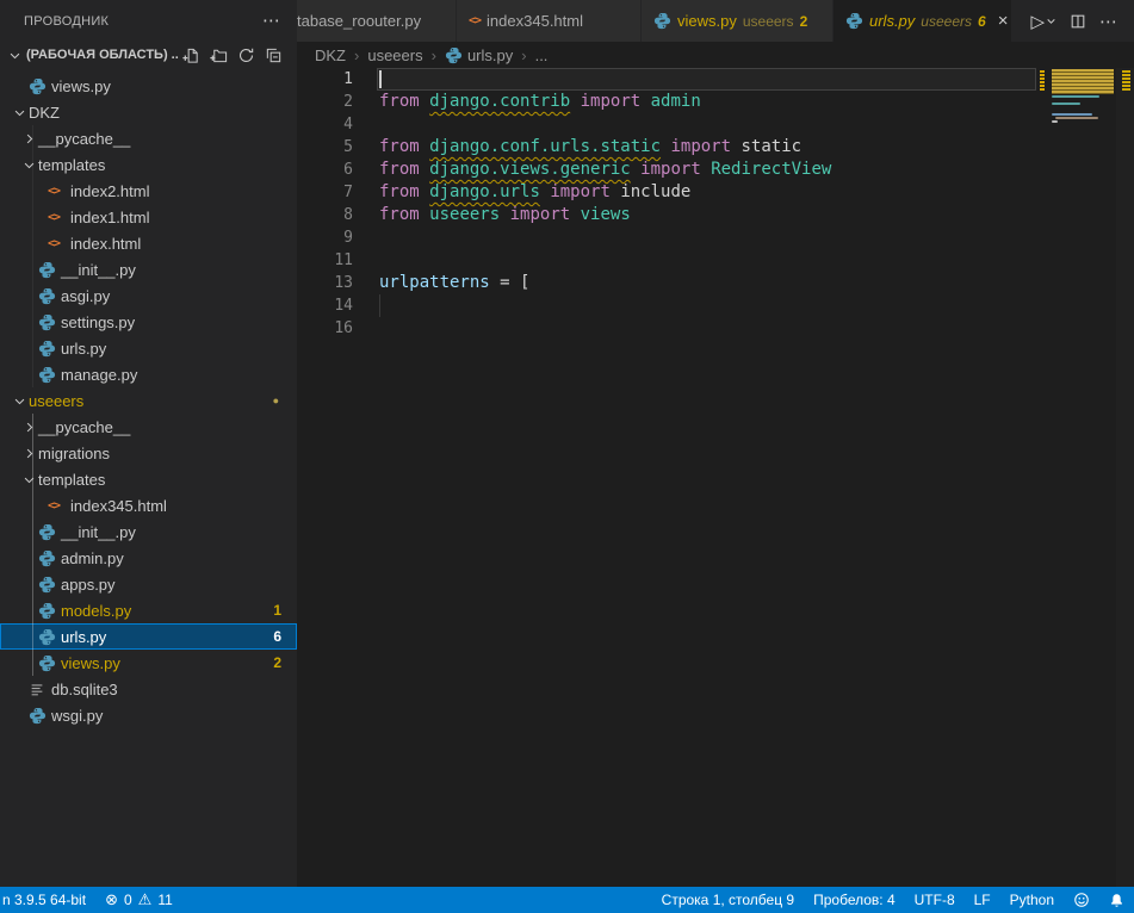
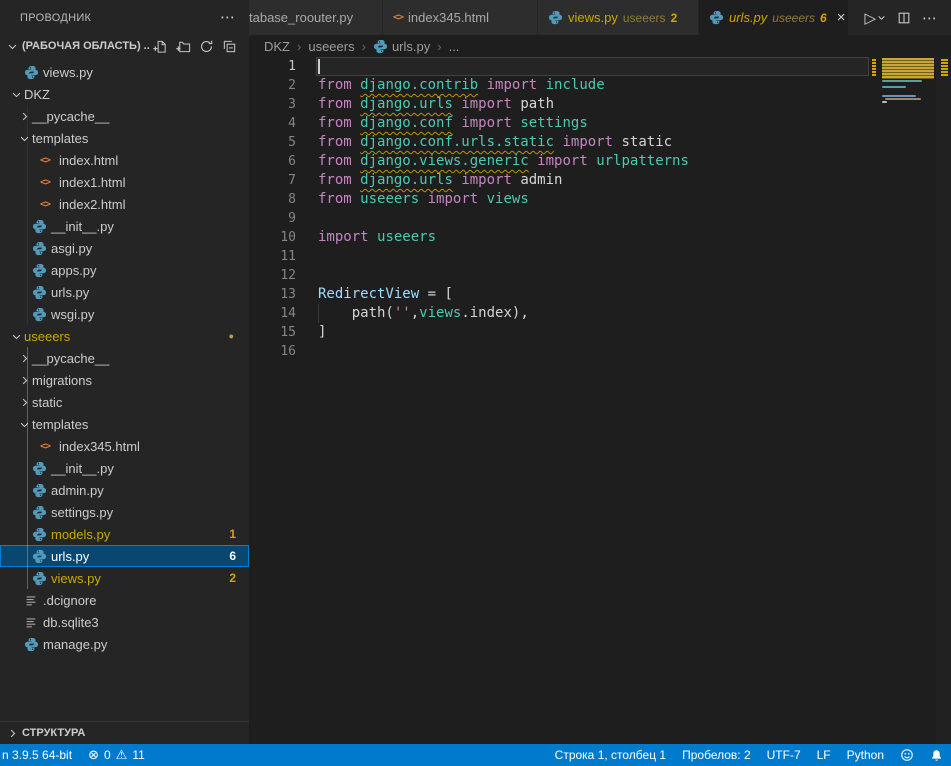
  ПРОВОДНИК
  ⋯
  (РАБОЧАЯ ОБЛАСТЬ) ..
  views.py
  DKZ
  __pycache__
  templates
  <>
- index2.html
+ index.html
  <>
  index1.html
  <>
- index.html
+ index2.html
  __init__.py
  asgi.py
- settings.py
+ apps.py
  urls.py
- manage.py
+ wsgi.py
  useeers
  ●
  __pycache__
  migrations
+ static
  templates
  <>
  index345.html
  __init__.py
  admin.py
- apps.py
+ settings.py
  models.py
  1
  urls.py
  6
  views.py
  2
+ .dcignore
  db.sqlite3
- wsgi.py
+ manage.py
+ СТРУКТУРА
  tabase_roouter.py
  <>
  index345.html
  views.py
  useeers
  2
  urls.py
  useeers
  6
  ×
  ▷
  ⋯
  DKZ
  ›
  useeers
  ›
  urls.py
  ›
  ...
  1
  2
- from django.contrib import admin
+ from django.contrib import include
+ 3
+ from django.urls import path
  4
+ from django.conf import settings
  5
  from django.conf.urls.static import static
  6
- from django.views.generic import RedirectView
+ from django.views.generic import urlpatterns
  7
- from django.urls import include
+ from django.urls import admin
  8
  from useeers import views
  9
+ 10
+ import useeers
  11
+ 12
  13
- urlpatterns = [
+ RedirectView = [
  14
+ path('',views.index),
+ 15
+ ]
  16
  n 3.9.5 64-bit
  ⊗
  0
  ⚠
  11
- Строка 1, столбец 9
+ Строка 1, столбец 1
- Пробелов: 4
+ Пробелов: 2
- UTF-8
+ UTF-7
  LF
  Python
